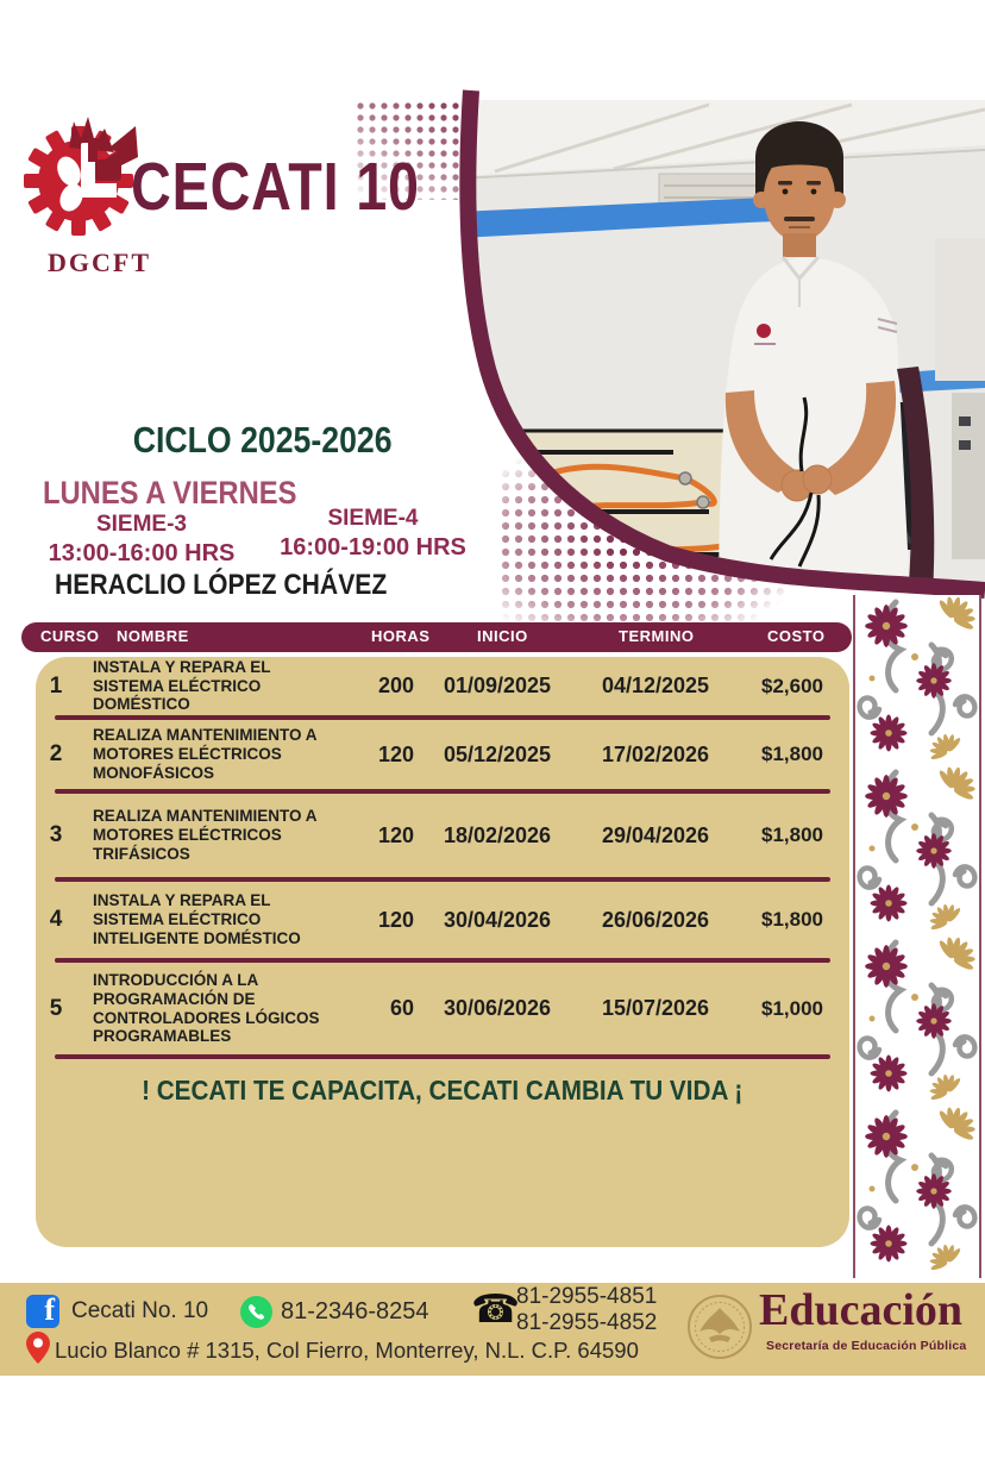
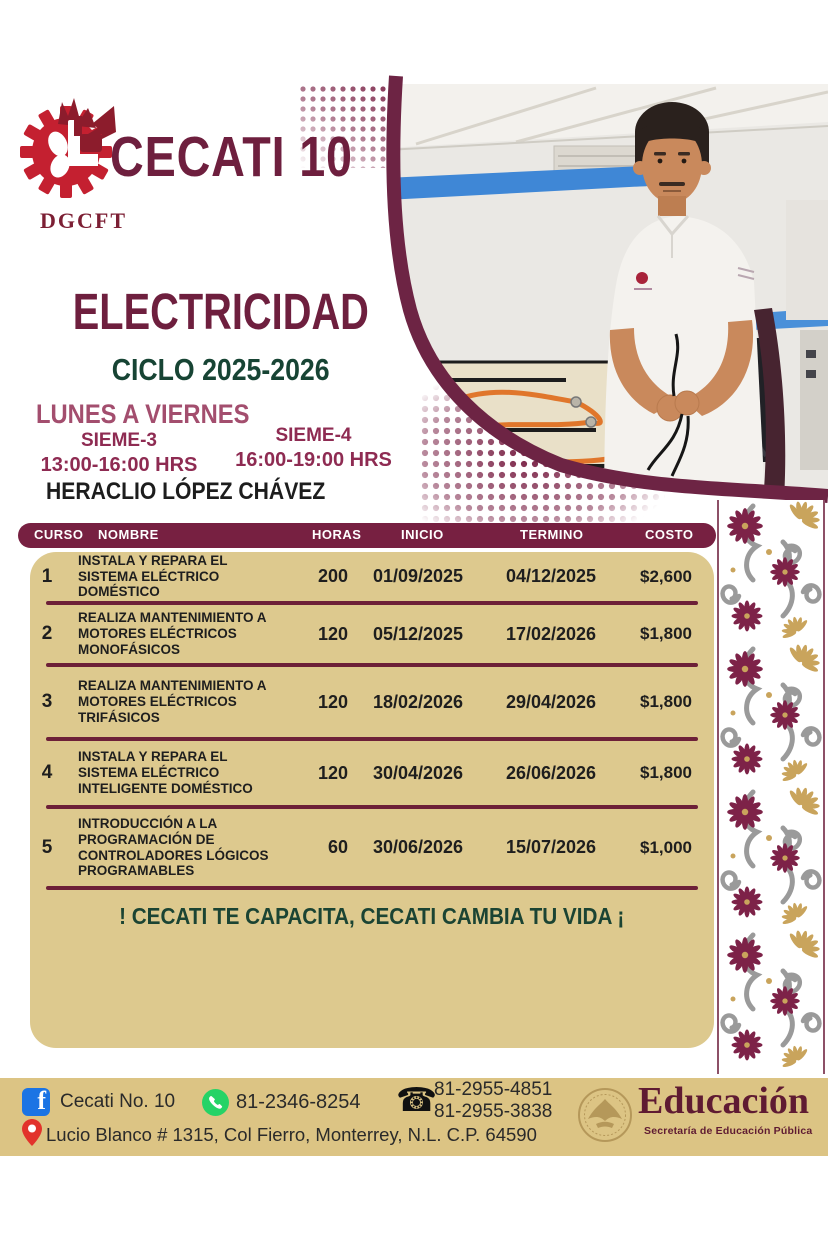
  DGCFT
  CECATI 10
+ ELECTRICIDAD
  CICLO 2025-2026
  LUNES A VIERNES
  SIEME-3
  13:00-16:00 HRS
  SIEME-4
  16:00-19:00 HRS
  HERACLIO LÓPEZ CHÁVEZ
  CURSO
  NOMBRE
  HORAS
  INICIO
  TERMINO
  COSTO
  1
  INSTALA Y REPARA EL SISTEMA ELÉCTRICO DOMÉSTICO
  200
  01/09/2025
  04/12/2025
  $2,600
  2
  REALIZA MANTENIMIENTO A MOTORES ELÉCTRICOS MONOFÁSICOS
  120
  05/12/2025
  17/02/2026
  $1,800
  3
  REALIZA MANTENIMIENTO A MOTORES ELÉCTRICOS TRIFÁSICOS
  120
  18/02/2026
  29/04/2026
  $1,800
  4
  INSTALA Y REPARA EL SISTEMA ELÉCTRICO INTELIGENTE DOMÉSTICO
  120
  30/04/2026
  26/06/2026
  $1,800
  5
  INTRODUCCIÓN A LA PROGRAMACIÓN DE CONTROLADORES LÓGICOS PROGRAMABLES
  60
  30/06/2026
  15/07/2026
  $1,000
  ! CECATI TE CAPACITA, CECATI CAMBIA TU VIDA ¡
  f
  Cecati No. 10
  81-2346-8254
  ☎
  81-2955-4851
- 81-2955-4852
+ 81-2955-3838
  Lucio Blanco # 1315, Col Fierro, Monterrey, N.L. C.P. 64590
  Educación
  Secretaría de Educación Pública
